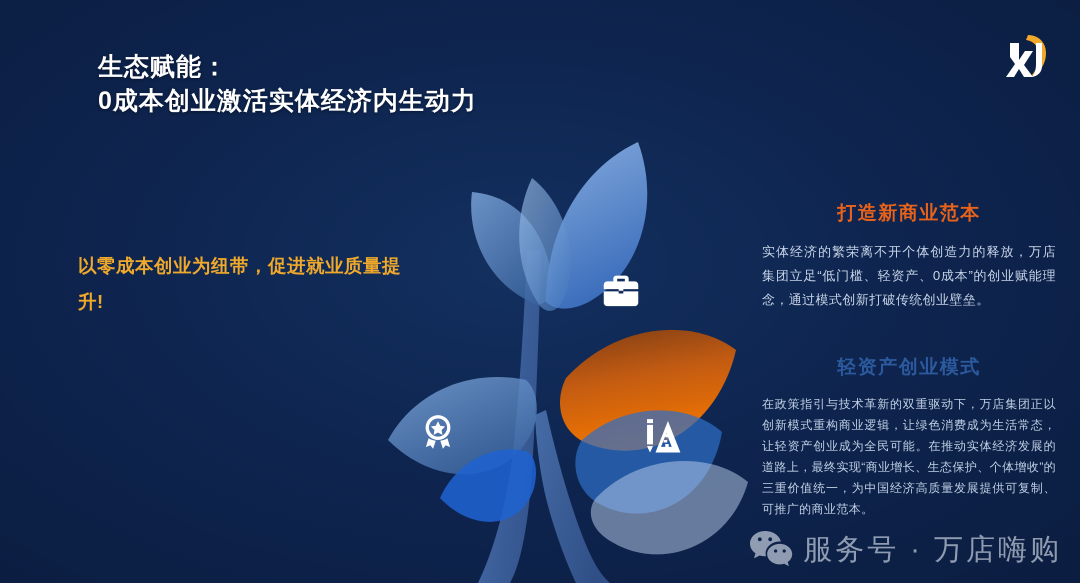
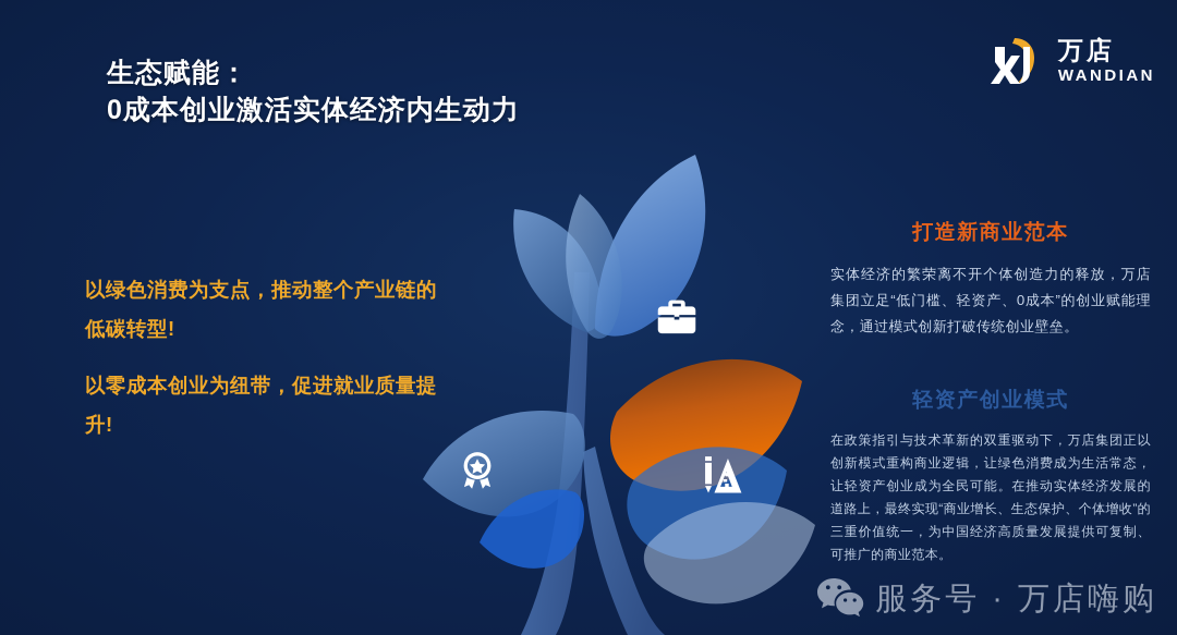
  生态赋能：
  0成本创业激活实体经济内生动力
+ 万店
+ WANDIAN
+ 以绿色消费为支点，推动整个产业链的低碳转型!
  以零成本创业为纽带，促进就业质量提升!
  打造新商业范本
  实体经济的繁荣离不开个体创造力的释放，万店集团立足“低门槛、轻资产、0成本”的创业赋能理念，通过模式创新打破传统创业壁垒。
  轻资产创业模式
  在政策指引与技术革新的双重驱动下，万店集团正以创新模式重构商业逻辑，让绿色消费成为生活常态，让轻资产创业成为全民可能。在推动实体经济发展的道路上，最终实现“商业增长、生态保护、个体增收”的三重价值统一，为中国经济高质量发展提供可复制、可推广的商业范本。
  服务号 · 万店嗨购
